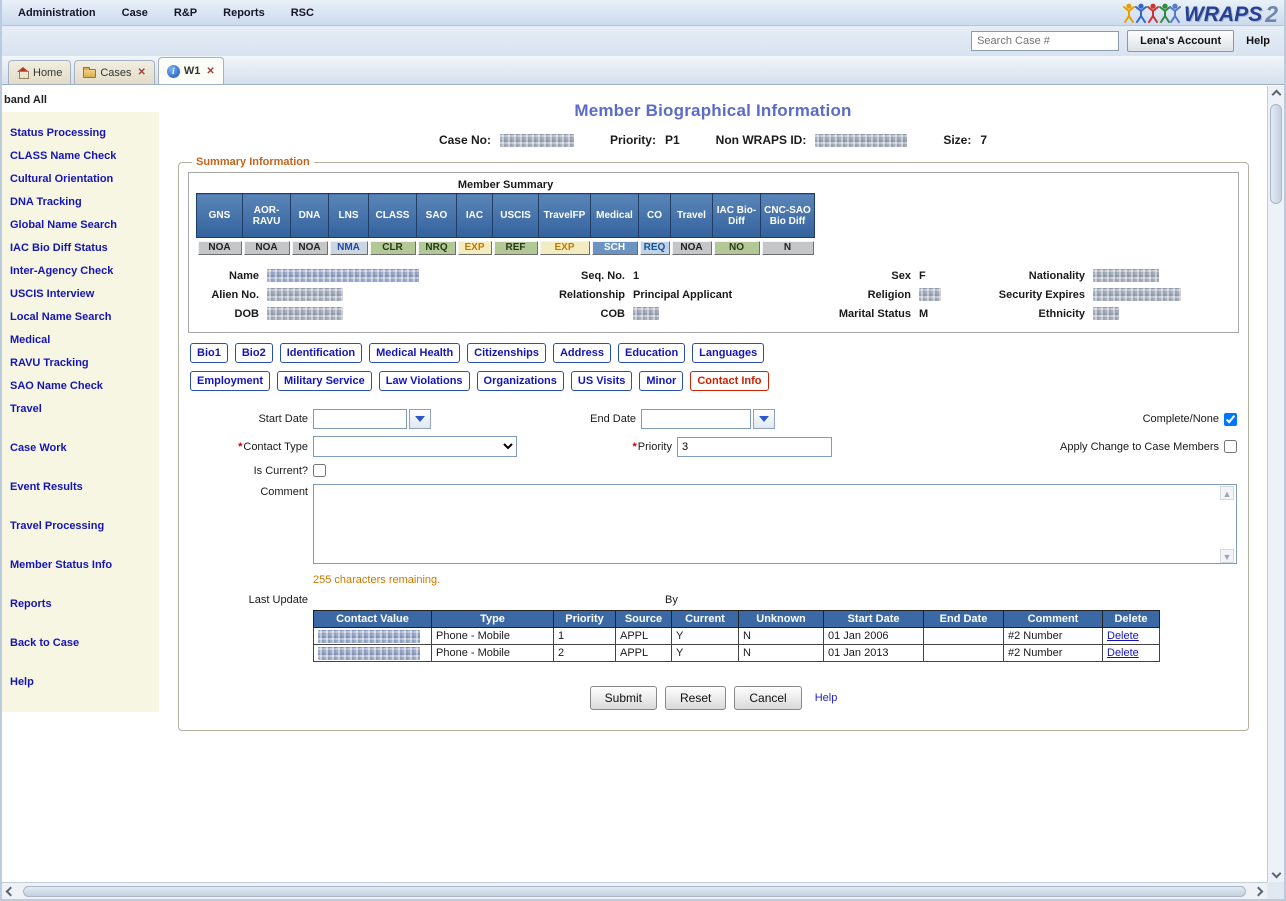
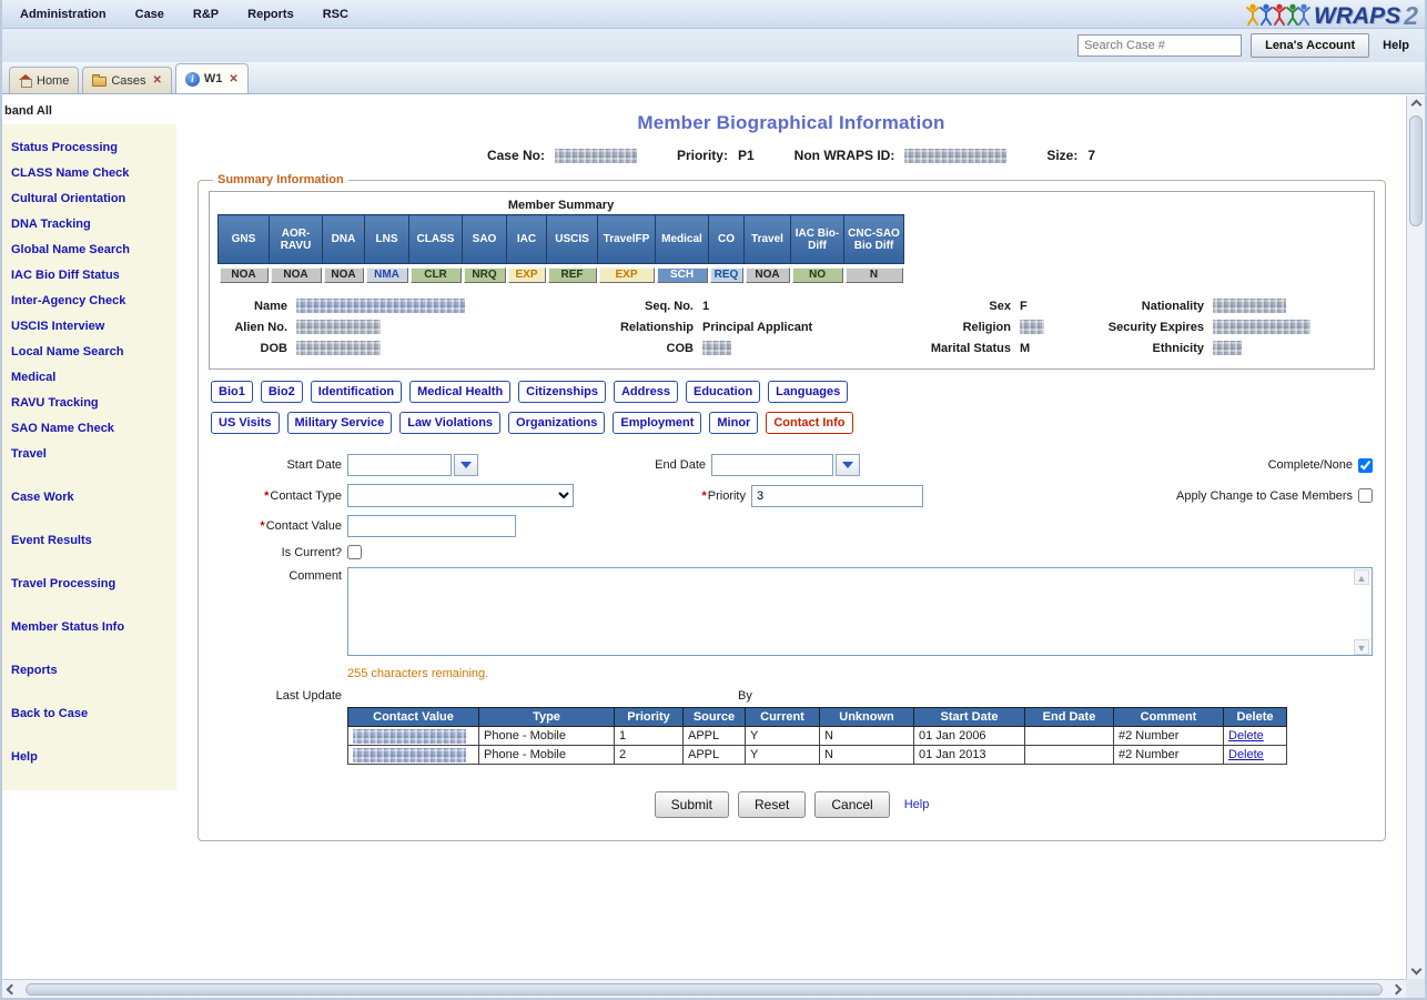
  Administration
  Case
  R&P
  Reports
  RSC
  WRAPS
  2
  Search Case #
  Lena's Account
  Help
  Home
  Cases
  ✕
  i
  W1
  ✕
  band All
  Status Processing
  CLASS Name Check
  Cultural Orientation
  DNA Tracking
  Global Name Search
  IAC Bio Diff Status
  Inter-Agency Check
  USCIS Interview
  Local Name Search
  Medical
  RAVU Tracking
  SAO Name Check
  Travel
  Case Work
  Event Results
  Travel Processing
  Member Status Info
  Reports
  Back to Case
  Help
  Member Biographical Information
  Case No:
  Priority:
  P1
  Non WRAPS ID:
  Size:
  7
  Summary Information
  Member Summary
  GNS	AOR-RAVU	DNA	LNS	CLASS	SAO	IAC	USCIS	TravelFP	Medical	CO	Travel	IAC Bio-Diff	CNC-SAO Bio Diff
  NOA	NOA	NOA	NMA	CLR	NRQ	EXP	REF	EXP	SCH	REQ	NOA	NO	N
  Name
  Seq. No.
  1
  Sex
  F
  Nationality
  Alien No.
  Relationship
  Principal Applicant
  Religion
  Security Expires
  DOB
  COB
  Marital Status
  M
  Ethnicity
  Bio1
  Bio2
  Identification
  Medical Health
  Citizenships
  Address
  Education
  Languages
- Employment
+ US Visits
  Military Service
  Law Violations
  Organizations
- US Visits
+ Employment
  Minor
  Contact Info
  Start Date
  End Date
  Complete/None
  *Contact Type
  *Priority
  3
  Apply Change to Case Members
+ *Contact Value
  Is Current?
  Comment
  ▲
  ▼
  255 characters remaining.
  Last Update
  By
  Contact Value	Type	Priority	Source	Current	Unknown	Start Date	End Date	Comment	Delete
  	Phone - Mobile	1	APPL	Y	N	01 Jan 2006		#2 Number	Delete
  	Phone - Mobile	2	APPL	Y	N	01 Jan 2013		#2 Number	Delete
  Submit
  Reset
  Cancel
  Help
